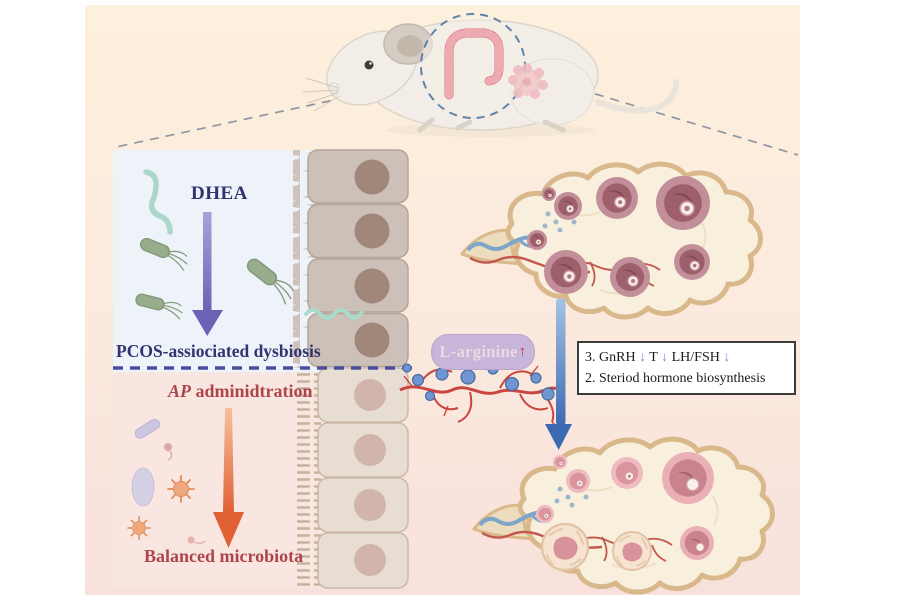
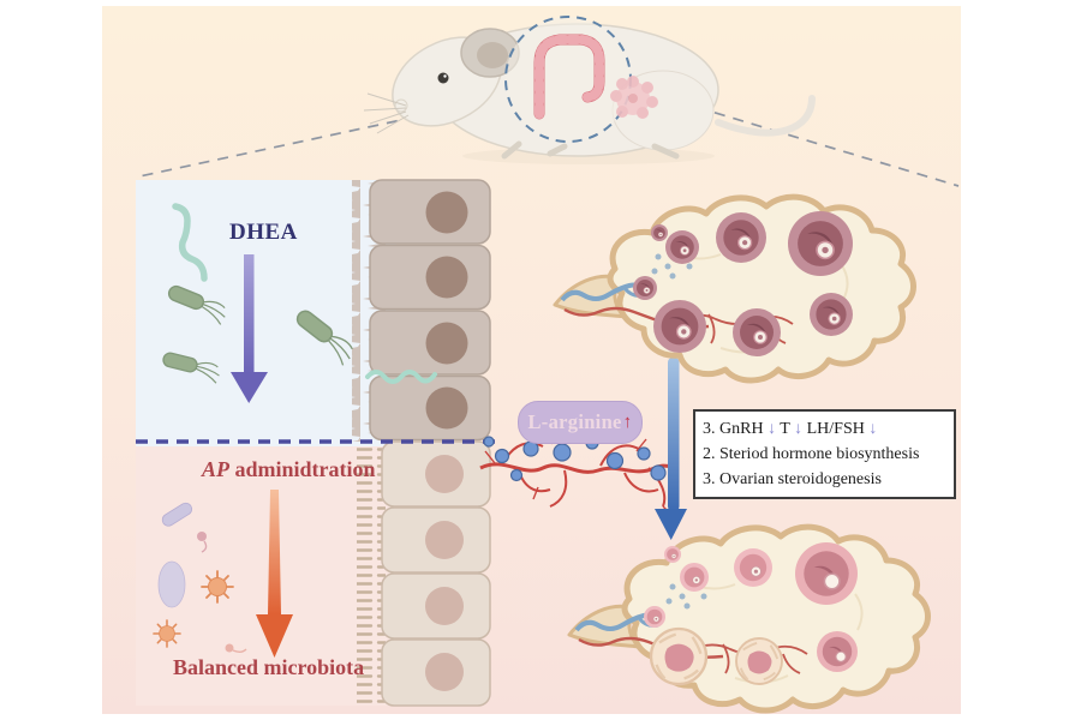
  DHEA
- PCOS-assiociated dysbiosis
  AP adminidtration
  Balanced microbiota
  L-arginine
  ↑
  3. GnRH ↓ T ↓ LH/FSH ↓
  2. Steriod hormone biosynthesis
+ 3. Ovarian steroidogenesis
